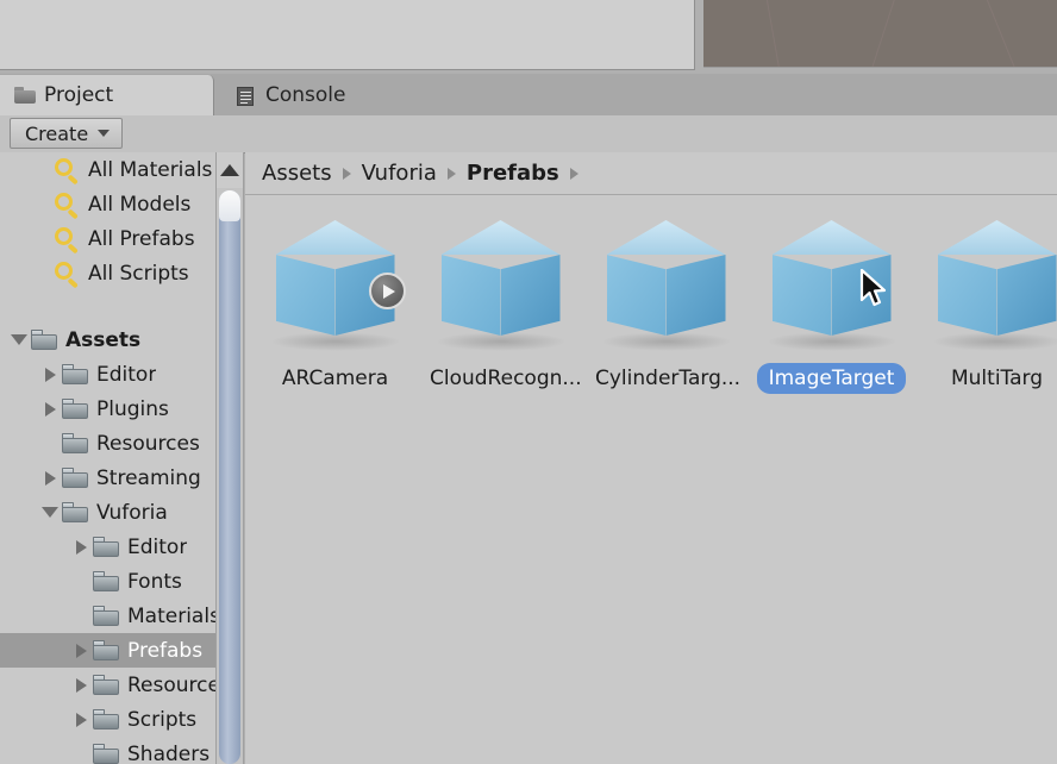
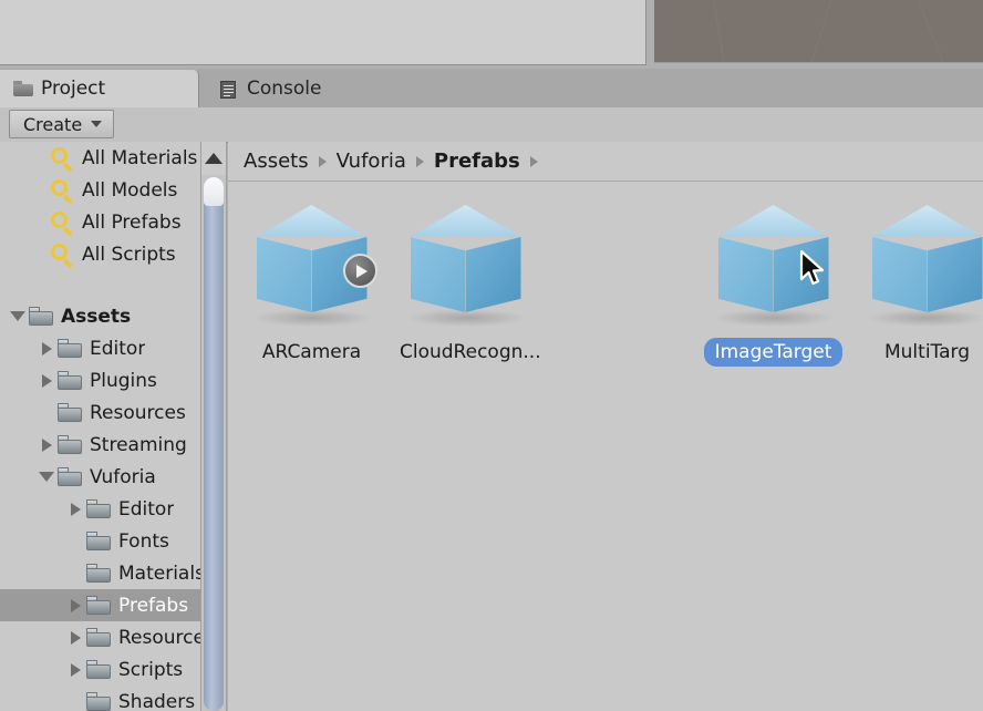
  Project
  Console
  Create
  All Materials
  All Models
  All Prefabs
  All Scripts
  Assets
  Editor
  Plugins
  Resources
  Streaming
  Vuforia
  Editor
  Fonts
  Material
  Prefabs
  Resource
  Scripts
  Shaders
  Assets
  Vuforia
  Prefabs
  ARCamera
  CloudRecogn...
- CylinderTarg...
  ImageTarget
  MultiTarg
